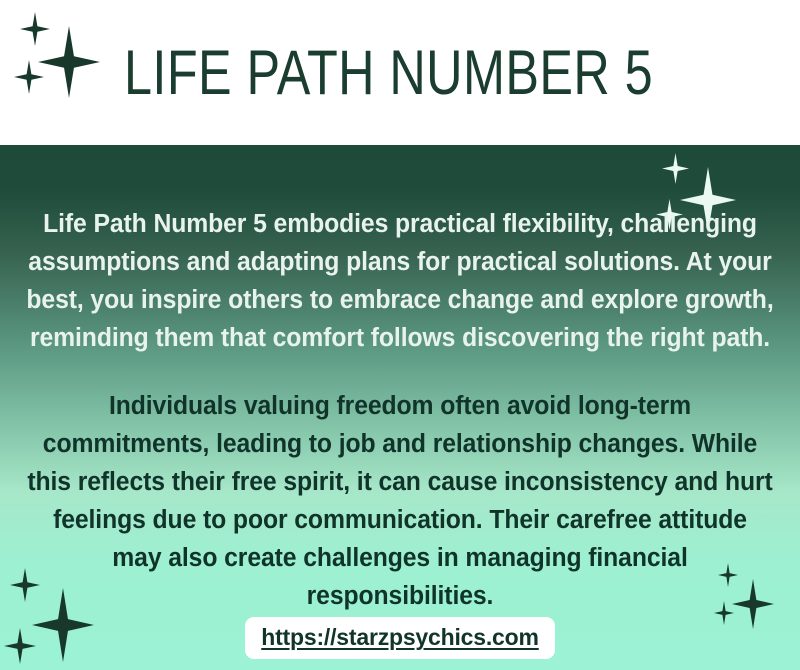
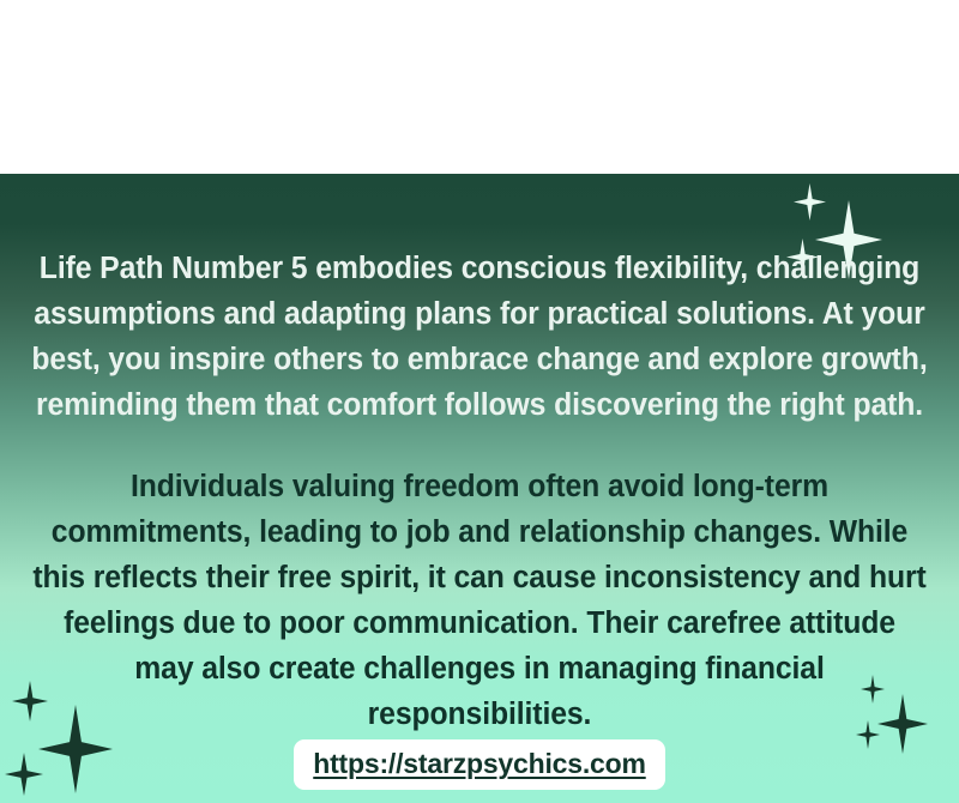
- LIFE PATH NUMBER 5
- Life Path Number 5 embodies practical flexibility, challenging assumptions and adapting plans for practical solutions. At your best, you inspire others to embrace change and explore growth, reminding them that comfort follows discovering the right path.
+ Life Path Number 5 embodies conscious flexibility, challenging assumptions and adapting plans for practical solutions. At your best, you inspire others to embrace change and explore growth, reminding them that comfort follows discovering the right path.
  Individuals valuing freedom often avoid long-term commitments, leading to job and relationship changes. While this reflects their free spirit, it can cause inconsistency and hurt feelings due to poor communication. Their carefree attitude may also create challenges in managing financial responsibilities.
  https://starzpsychics.com
